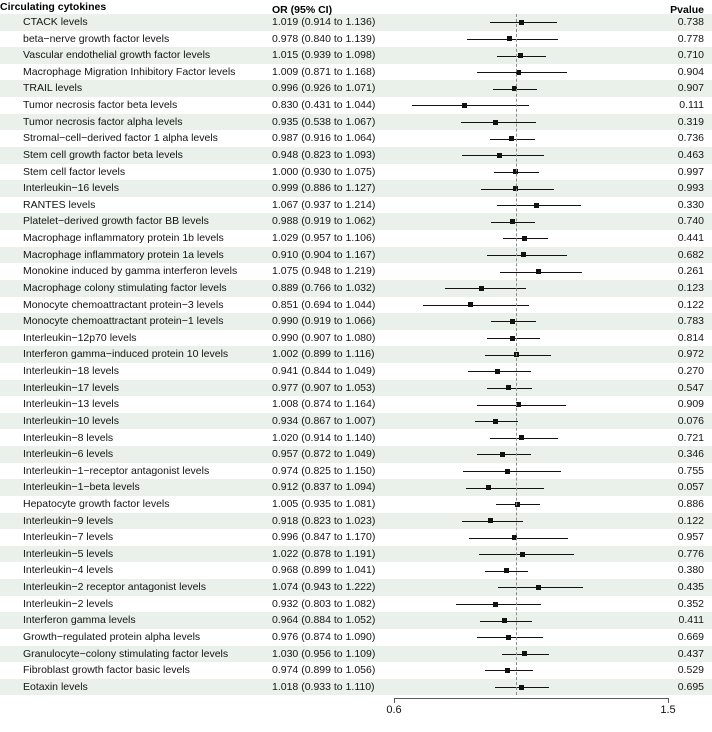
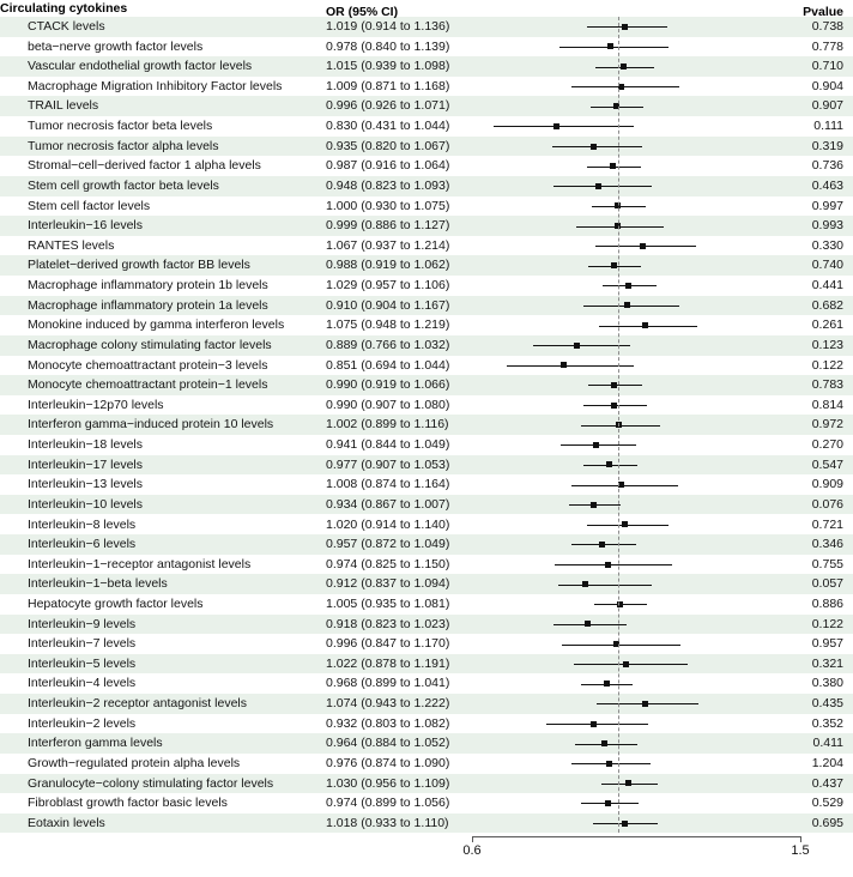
  Circulating cytokines
  OR (95% CI)
  Pvalue
  CTACK levels
  1.019 (0.914 to 1.136)
  0.738
  beta−nerve growth factor levels
  0.978 (0.840 to 1.139)
  0.778
  Vascular endothelial growth factor levels
  1.015 (0.939 to 1.098)
  0.710
  Macrophage Migration Inhibitory Factor levels
  1.009 (0.871 to 1.168)
  0.904
  TRAIL levels
  0.996 (0.926 to 1.071)
  0.907
  Tumor necrosis factor beta levels
  0.830 (0.431 to 1.044)
  0.111
  Tumor necrosis factor alpha levels
- 0.935 (0.538 to 1.067)
+ 0.935 (0.820 to 1.067)
  0.319
  Stromal−cell−derived factor 1 alpha levels
  0.987 (0.916 to 1.064)
  0.736
  Stem cell growth factor beta levels
  0.948 (0.823 to 1.093)
  0.463
  Stem cell factor levels
  1.000 (0.930 to 1.075)
  0.997
  Interleukin−16 levels
  0.999 (0.886 to 1.127)
  0.993
  RANTES levels
  1.067 (0.937 to 1.214)
  0.330
  Platelet−derived growth factor BB levels
  0.988 (0.919 to 1.062)
  0.740
  Macrophage inflammatory protein 1b levels
  1.029 (0.957 to 1.106)
  0.441
  Macrophage inflammatory protein 1a levels
  0.910 (0.904 to 1.167)
  0.682
  Monokine induced by gamma interferon levels
  1.075 (0.948 to 1.219)
  0.261
  Macrophage colony stimulating factor levels
  0.889 (0.766 to 1.032)
  0.123
  Monocyte chemoattractant protein−3 levels
  0.851 (0.694 to 1.044)
  0.122
  Monocyte chemoattractant protein−1 levels
  0.990 (0.919 to 1.066)
  0.783
  Interleukin−12p70 levels
  0.990 (0.907 to 1.080)
  0.814
  Interferon gamma−induced protein 10 levels
  1.002 (0.899 to 1.116)
  0.972
  Interleukin−18 levels
  0.941 (0.844 to 1.049)
  0.270
  Interleukin−17 levels
  0.977 (0.907 to 1.053)
  0.547
  Interleukin−13 levels
  1.008 (0.874 to 1.164)
  0.909
  Interleukin−10 levels
  0.934 (0.867 to 1.007)
  0.076
  Interleukin−8 levels
  1.020 (0.914 to 1.140)
  0.721
  Interleukin−6 levels
  0.957 (0.872 to 1.049)
  0.346
  Interleukin−1−receptor antagonist levels
  0.974 (0.825 to 1.150)
  0.755
  Interleukin−1−beta levels
  0.912 (0.837 to 1.094)
  0.057
  Hepatocyte growth factor levels
  1.005 (0.935 to 1.081)
  0.886
  Interleukin−9 levels
  0.918 (0.823 to 1.023)
  0.122
  Interleukin−7 levels
  0.996 (0.847 to 1.170)
  0.957
  Interleukin−5 levels
  1.022 (0.878 to 1.191)
- 0.776
+ 0.321
  Interleukin−4 levels
  0.968 (0.899 to 1.041)
  0.380
  Interleukin−2 receptor antagonist levels
  1.074 (0.943 to 1.222)
  0.435
  Interleukin−2 levels
  0.932 (0.803 to 1.082)
  0.352
  Interferon gamma levels
  0.964 (0.884 to 1.052)
  0.411
  Growth−regulated protein alpha levels
  0.976 (0.874 to 1.090)
- 0.669
+ 1.204
  Granulocyte−colony stimulating factor levels
  1.030 (0.956 to 1.109)
  0.437
  Fibroblast growth factor basic levels
  0.974 (0.899 to 1.056)
  0.529
  Eotaxin levels
  1.018 (0.933 to 1.110)
  0.695
  0.6
  1.5
